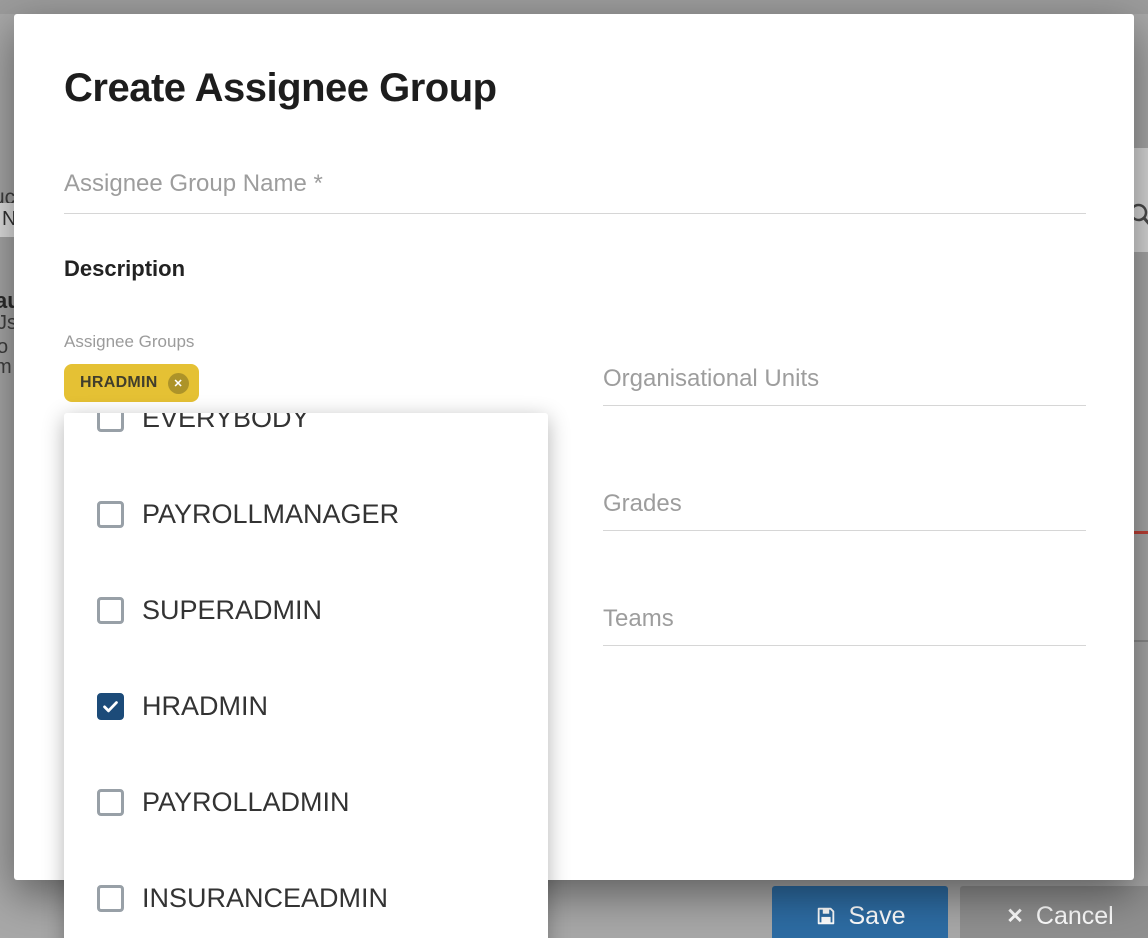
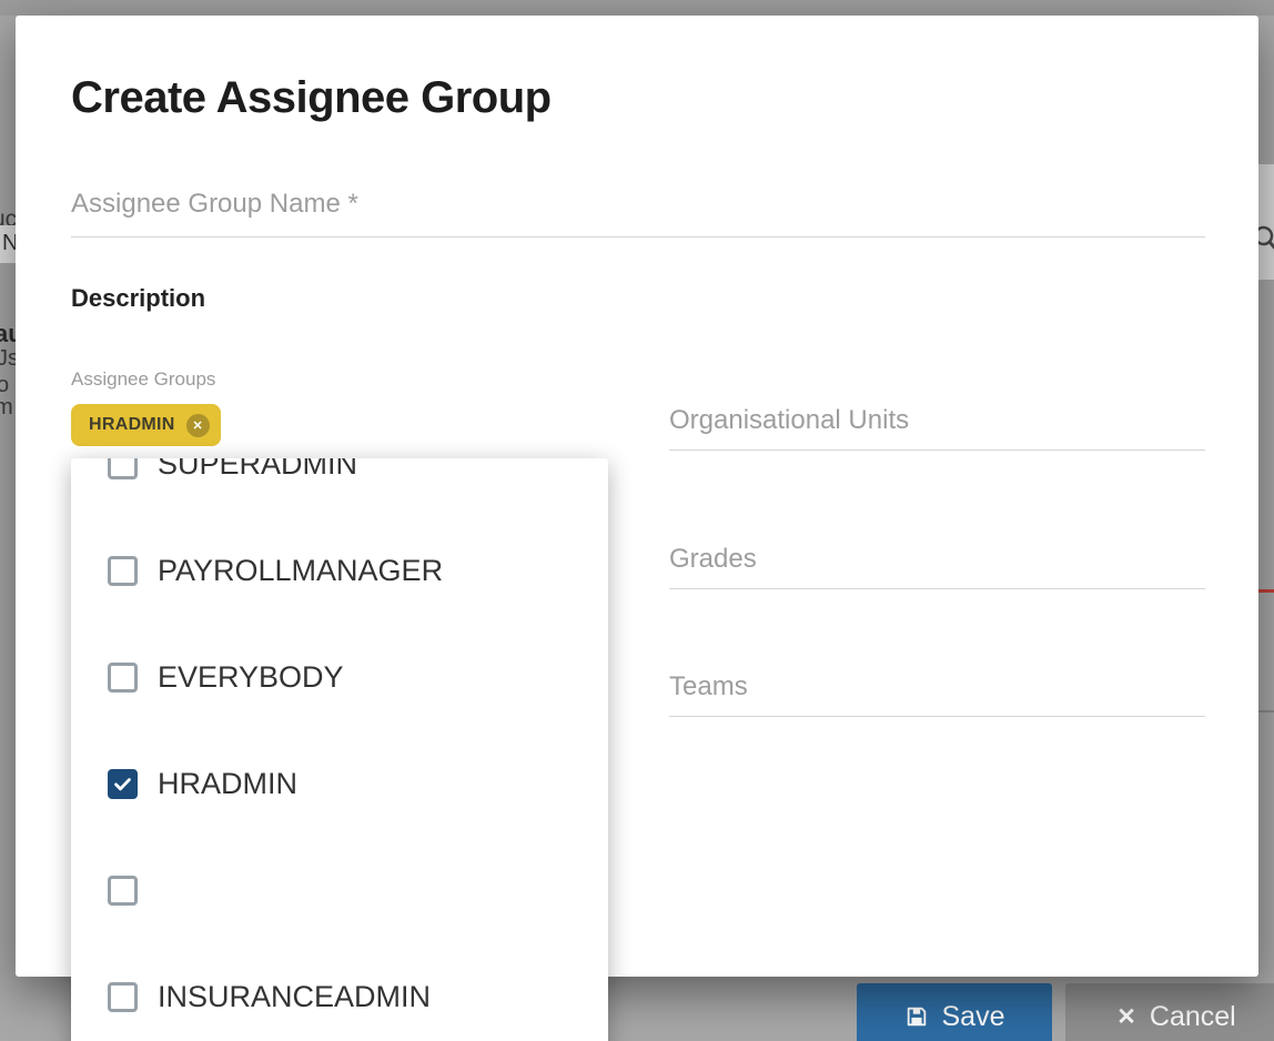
  N
  Js
  o
  m
  Save
  ✕
  Cancel
  Create Assignee Group
  Assignee Group Name *
  Description
  Assignee Groups
  HRADMIN
  ✕
  Organisational Units
  Grades
  Teams
- EVERYBODY
+ SUPERADMIN
  PAYROLLMANAGER
- SUPERADMIN
+ EVERYBODY
  HRADMIN
- PAYROLLADMIN
  INSURANCEADMIN
